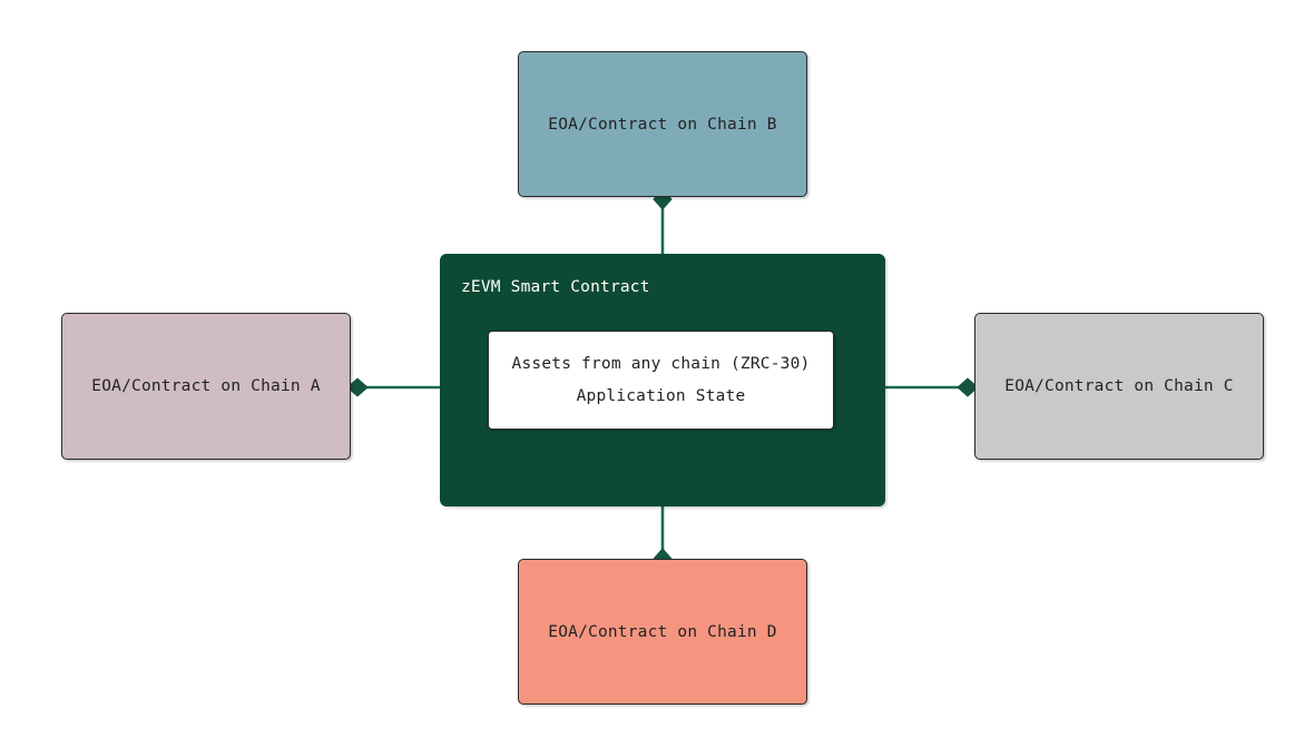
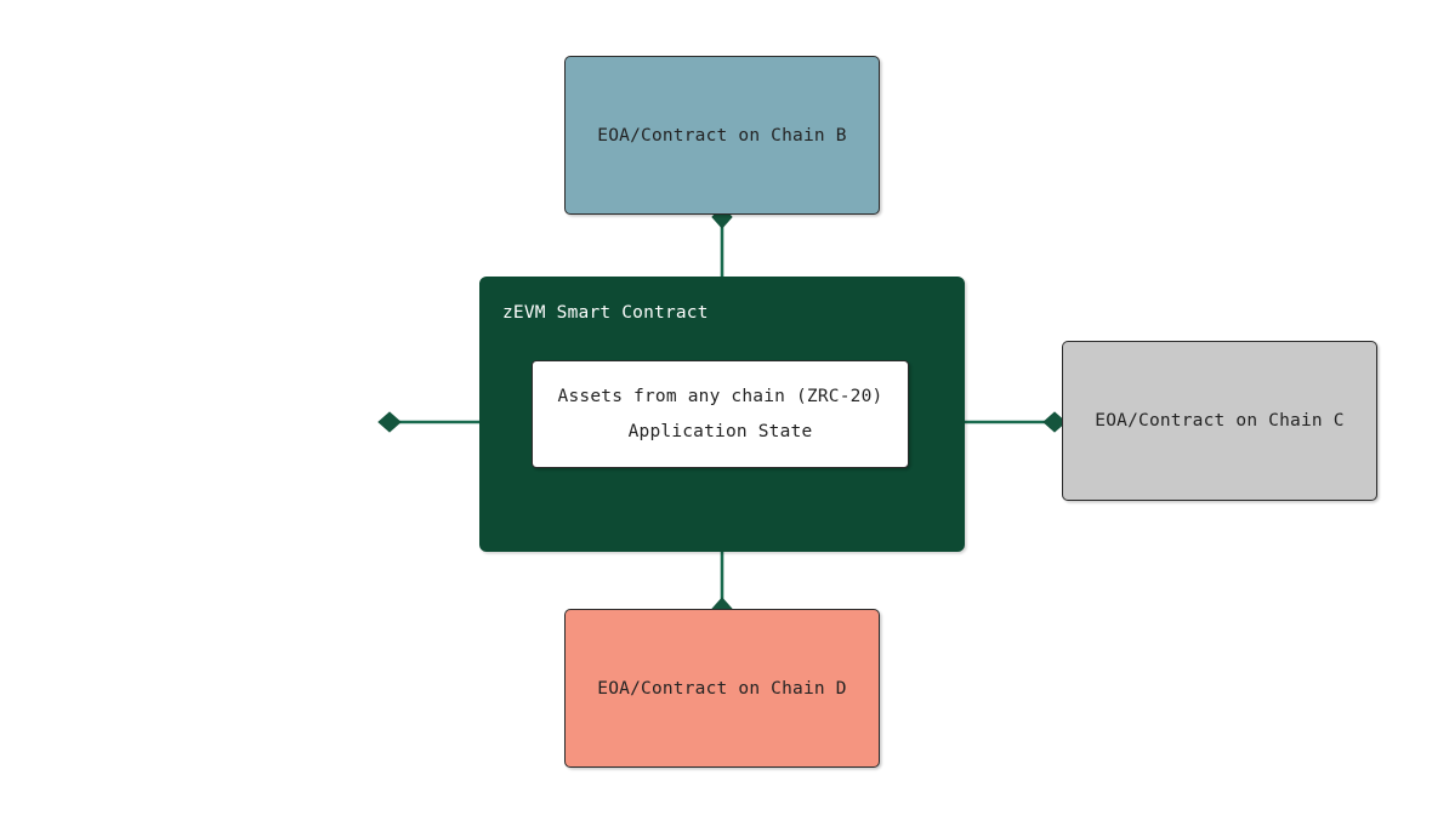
  EOA/Contract on Chain B
- EOA/Contract on Chain A
  EOA/Contract on Chain C
  EOA/Contract on Chain D
  zEVM Smart Contract
- Assets from any chain (ZRC-30)
+ Assets from any chain (ZRC-20)
  Application State
